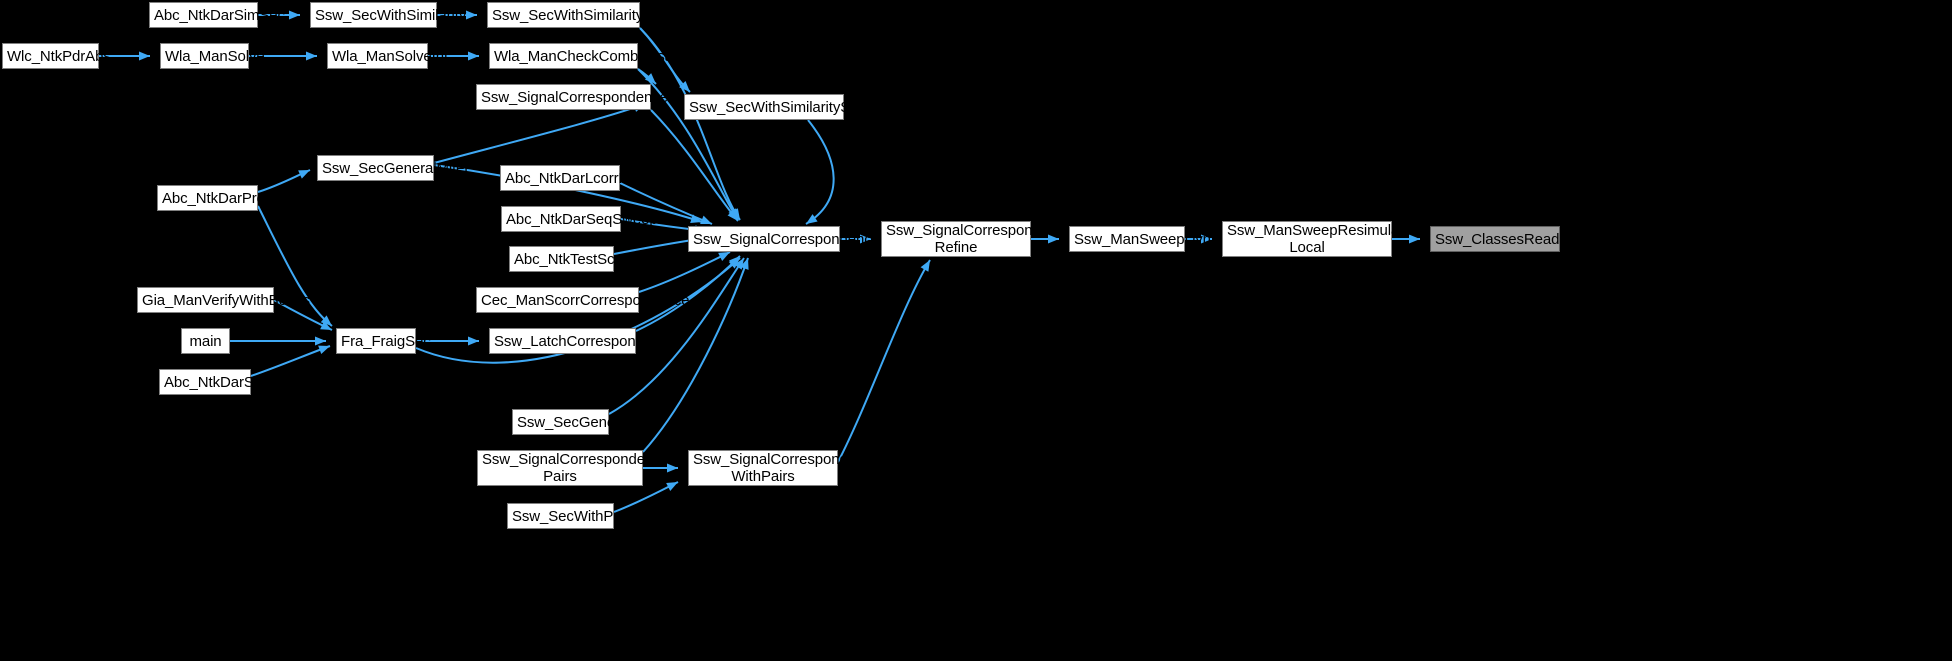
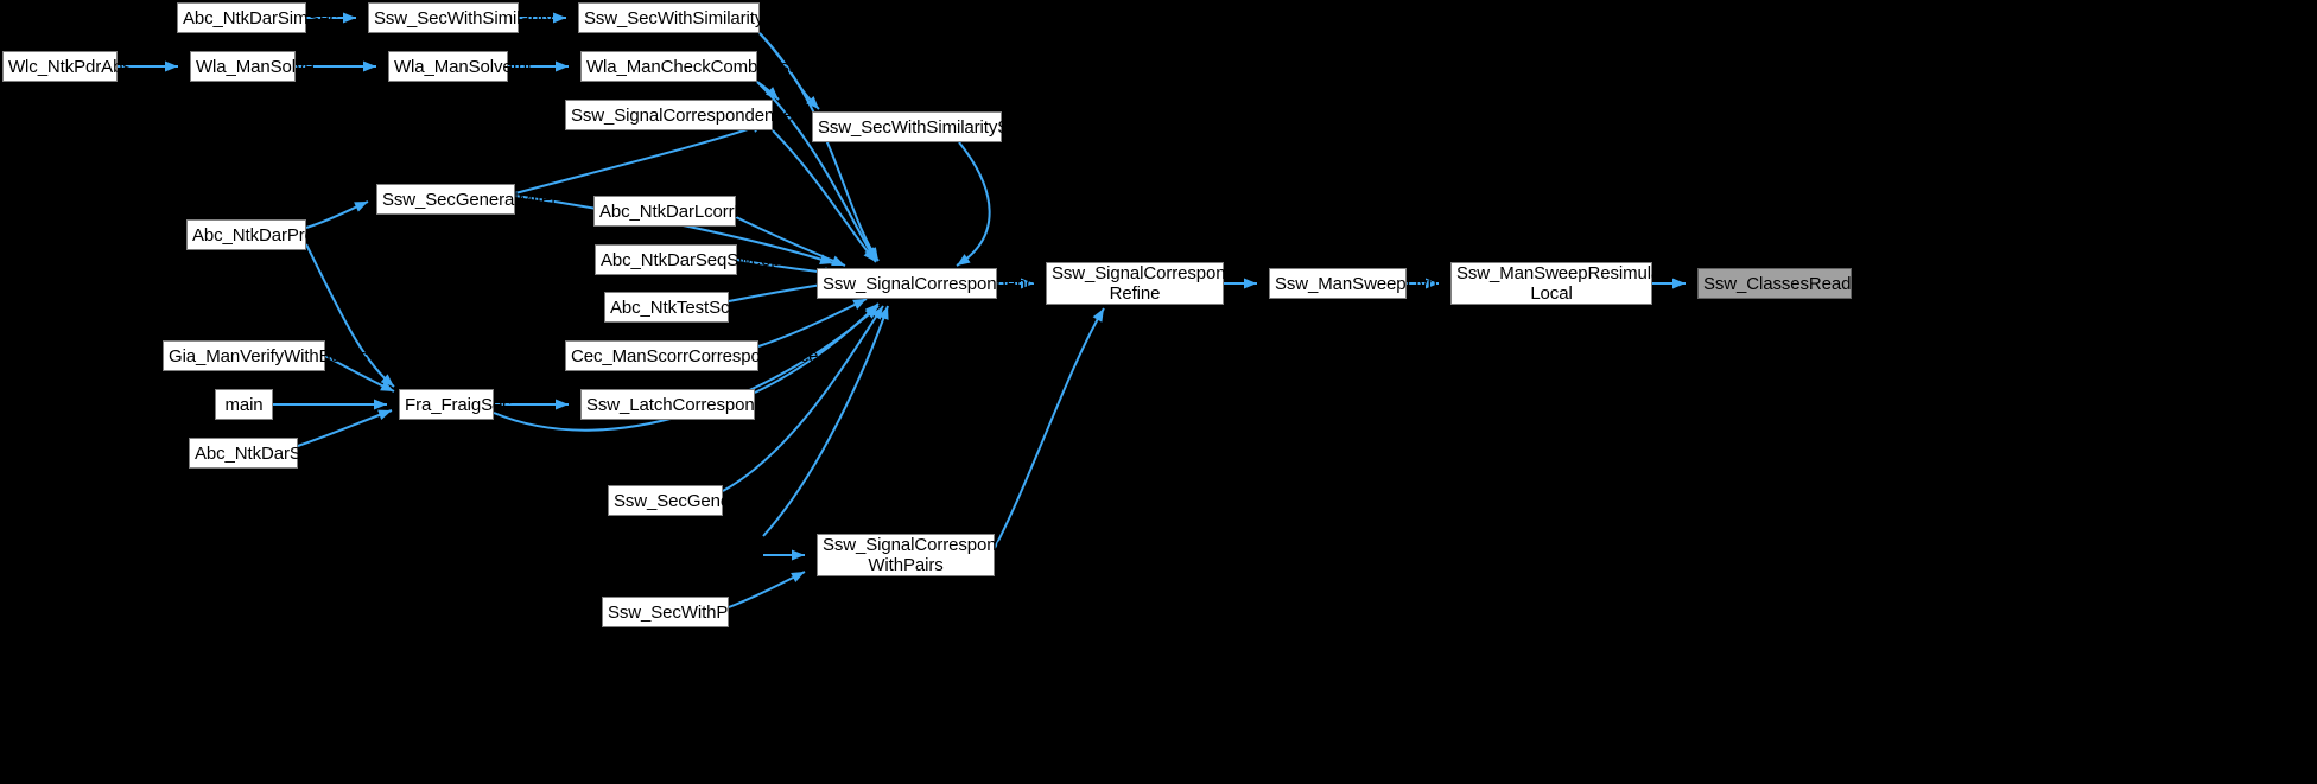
  Abc_NtkDarSimSec
  Ssw_SecWithSimilarity
  Ssw_SecWithSimilarityPairs
  Wlc_NtkPdrAbs
  Wla_ManSolve
  Wla_ManSolveInt
  Wla_ManCheckCombUnsat
  Ssw_SignalCorrespondencePa
  Ssw_SecWithSimilaritySweep
  Ssw_SecGeneralMiter
  Abc_NtkDarLcorrNew
  Abc_NtkDarProve
  Abc_NtkDarSeqSweep2
  Ssw_SignalCorrespondence
  Ssw_SignalCorrespondenc
  Refine
  Ssw_ManSweepDyn
  Ssw_ManSweepResimulateDy
  Local
  Ssw_ClassesReadClass
  Abc_NtkTestScorr
  Cec_ManScorrCorrespondence
  Gia_ManVerifyWithBoxes
  Fra_FraigSec
  Ssw_LatchCorrespondence
  main
  Abc_NtkDarSec
  Ssw_SecGeneral
- Ssw_SignalCorrespondeceTest
- Pairs
  Ssw_SignalCorrespondence
  WithPairs
  Ssw_SecWithPairs
